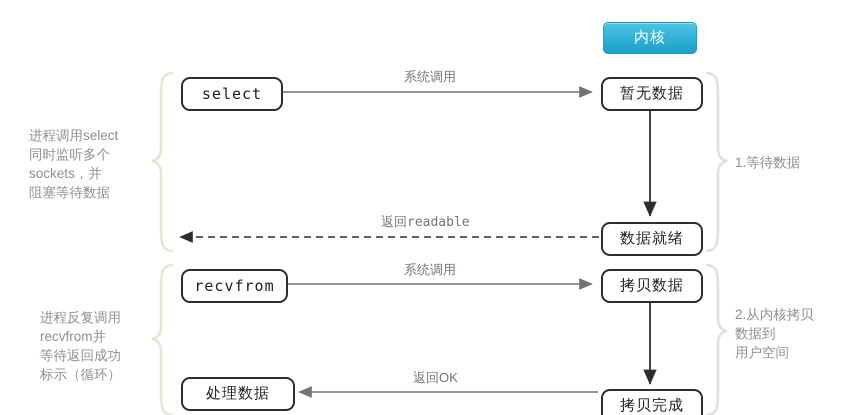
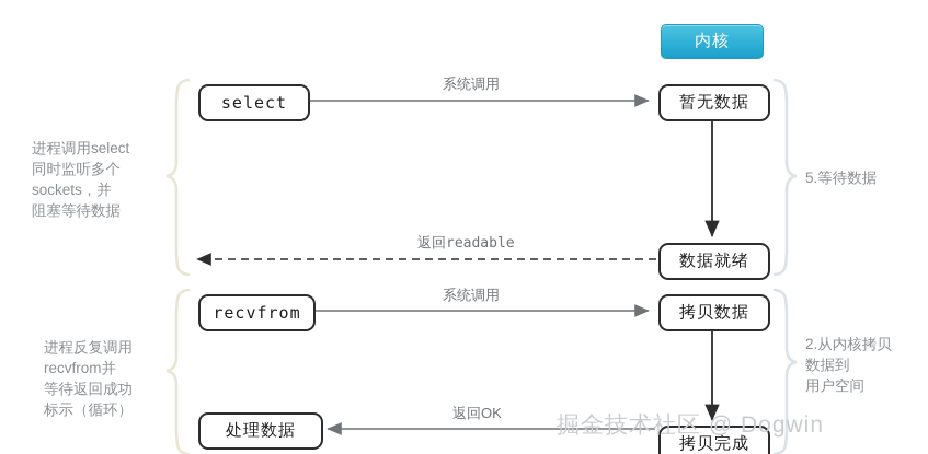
  内核
  select
  recvfrom
  处理数据
  暂无数据
  数据就绪
  拷贝数据
  拷贝完成
  系统调用
  返回readable
  系统调用
  返回OK
  进程调用select
  同时监听多个
  sockets，并
  阻塞等待数据
  进程反复调用
  recvfrom并
  等待返回成功
  标示（循环）
- 1.等待数据
+ 5.等待数据
  2.从内核拷贝
  数据到
  用户空间
+ 掘金技术社区 @ Dogwin
